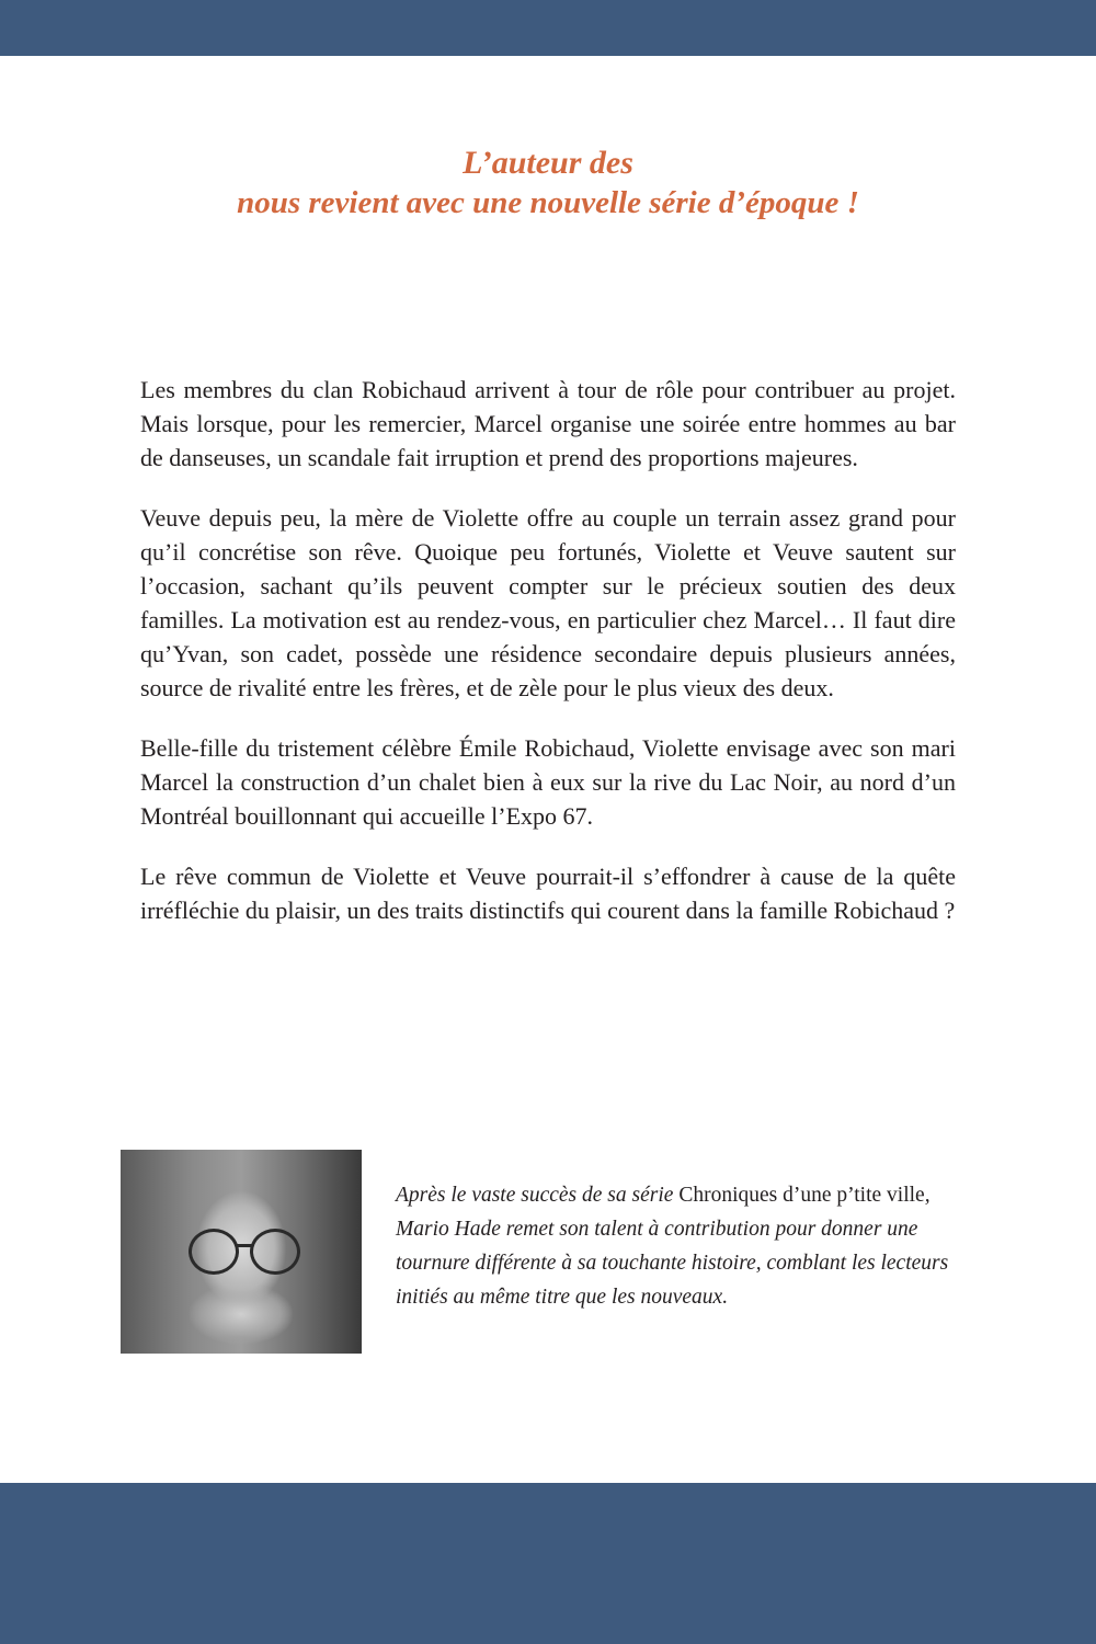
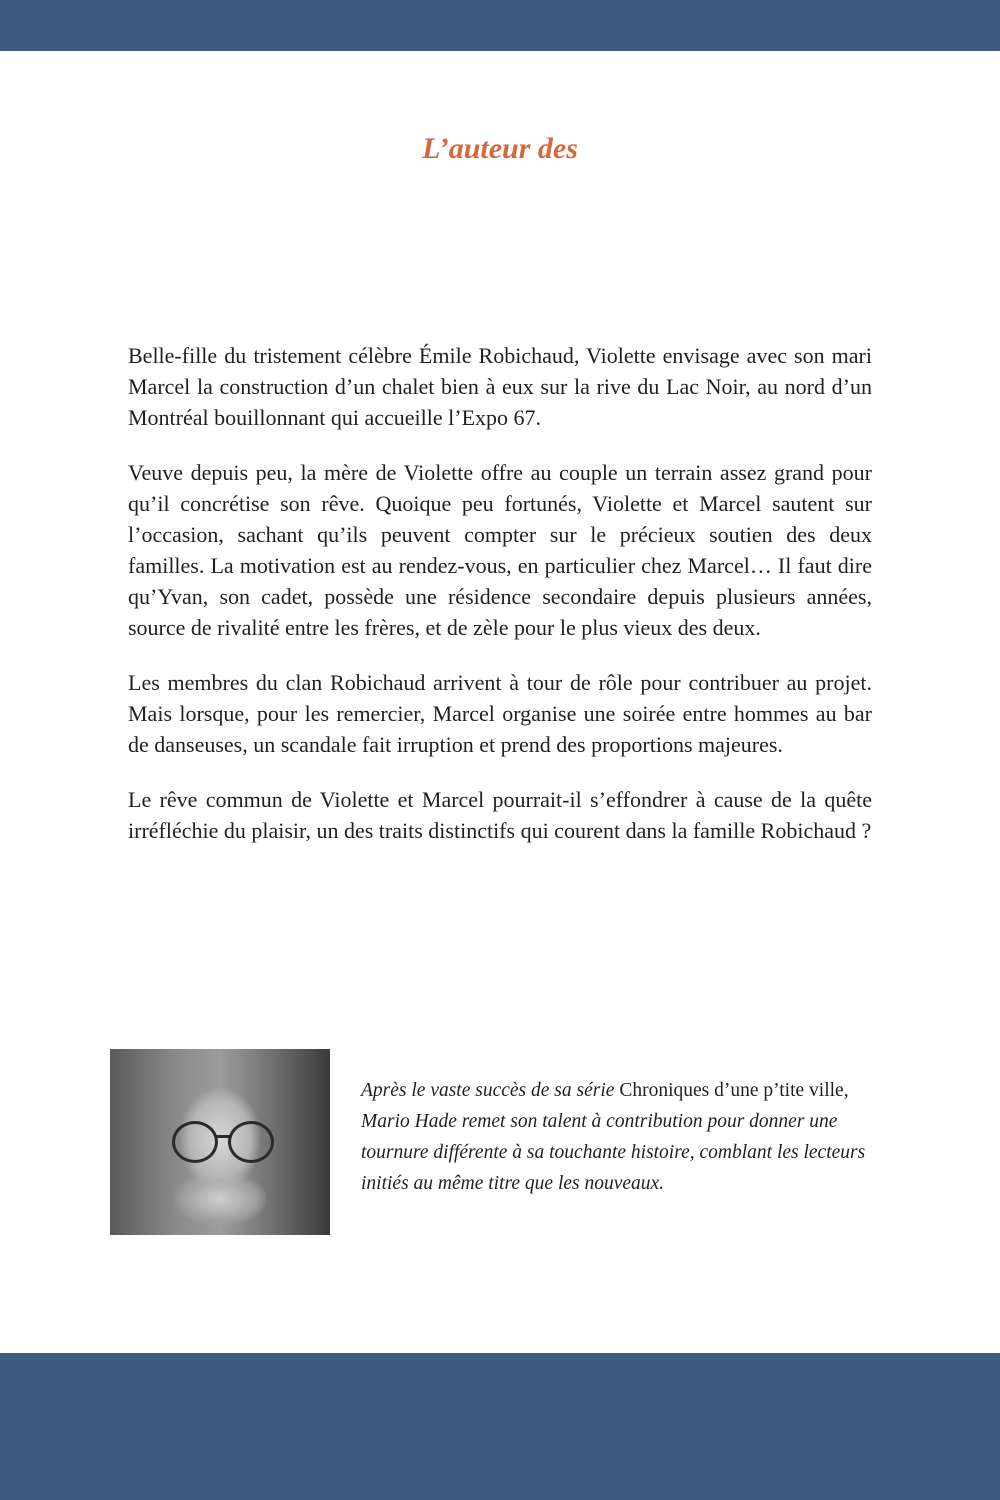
  L’auteur des
- nous revient avec une nouvelle série d’époque !
- Les membres du clan Robichaud arrivent à tour de rôle pour contribuer au projet. Mais lorsque, pour les remercier, Marcel organise une soirée entre hommes au bar de danseuses, un scandale fait irruption et prend des proportions majeures.
+ Belle-fille du tristement célèbre Émile Robichaud, Violette envisage avec son mari Marcel la construction d’un chalet bien à eux sur la rive du Lac Noir, au nord d’un Montréal bouillonnant qui accueille l’Expo 67.
- Veuve depuis peu, la mère de Violette offre au couple un terrain assez grand pour qu’il concrétise son rêve. Quoique peu fortunés, Violette et Veuve sautent sur l’occasion, sachant qu’ils peuvent compter sur le précieux soutien des deux familles. La motivation est au rendez-vous, en particulier chez Marcel… Il faut dire qu’Yvan, son cadet, possède une résidence secondaire depuis plusieurs années, source de rivalité entre les frères, et de zèle pour le plus vieux des deux.
+ Veuve depuis peu, la mère de Violette offre au couple un terrain assez grand pour qu’il concrétise son rêve. Quoique peu fortunés, Violette et Marcel sautent sur l’occasion, sachant qu’ils peuvent compter sur le précieux soutien des deux familles. La motivation est au rendez-vous, en particulier chez Marcel… Il faut dire qu’Yvan, son cadet, possède une résidence secondaire depuis plusieurs années, source de rivalité entre les frères, et de zèle pour le plus vieux des deux.
- Belle-fille du tristement célèbre Émile Robichaud, Violette envisage avec son mari Marcel la construction d’un chalet bien à eux sur la rive du Lac Noir, au nord d’un Montréal bouillonnant qui accueille l’Expo 67.
+ Les membres du clan Robichaud arrivent à tour de rôle pour contribuer au projet. Mais lorsque, pour les remercier, Marcel organise une soirée entre hommes au bar de danseuses, un scandale fait irruption et prend des proportions majeures.
- Le rêve commun de Violette et Veuve pourrait-il s’effondrer à cause de la quête irréfléchie du plaisir, un des traits distinctifs qui courent dans la famille Robichaud ?
+ Le rêve commun de Violette et Marcel pourrait-il s’effondrer à cause de la quête irréfléchie du plaisir, un des traits distinctifs qui courent dans la famille Robichaud ?
  Après le vaste succès de sa série Chroniques d’une p’tite ville, Mario Hade remet son talent à contribution pour donner une tournure différente à sa touchante histoire, comblant les lecteurs initiés au même titre que les nouveaux.
